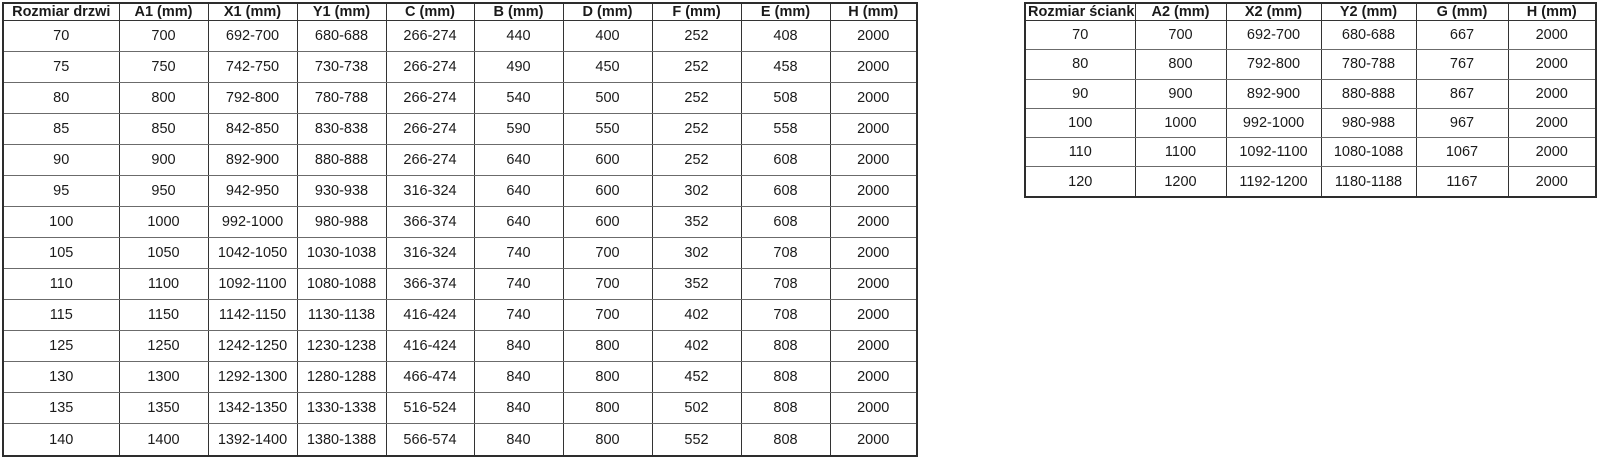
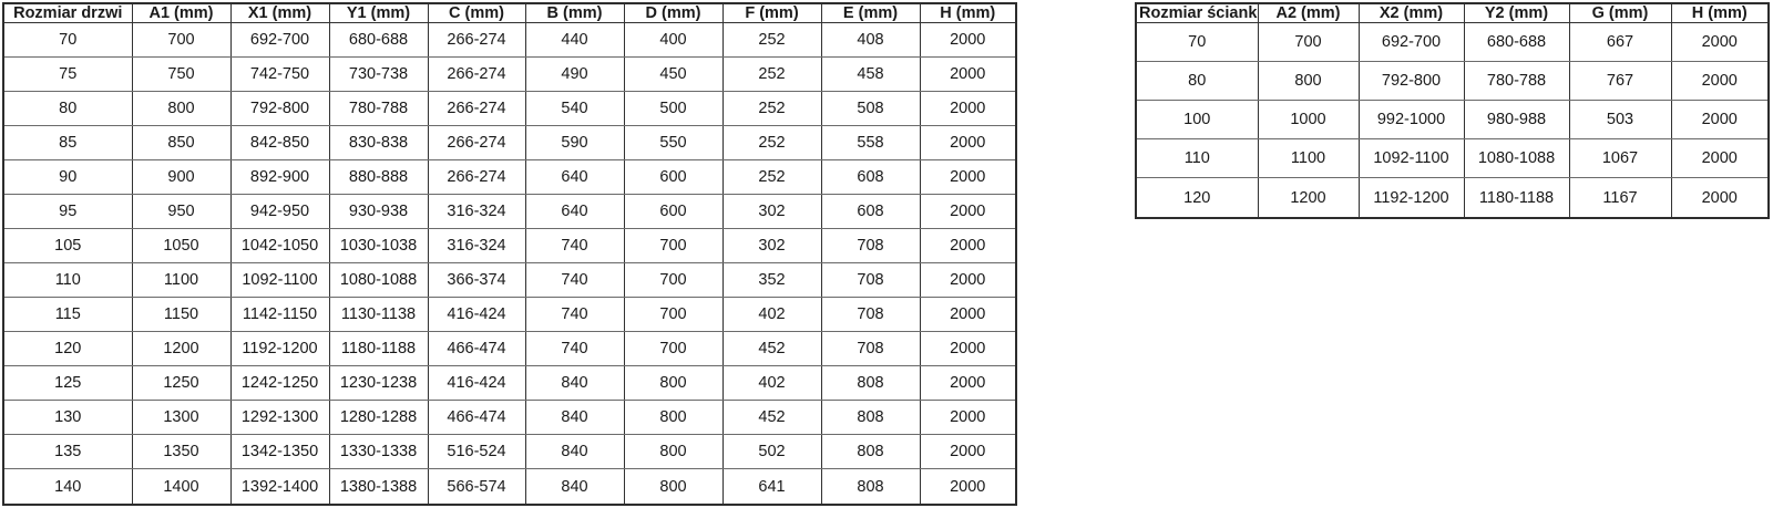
  Rozmiar drzwi	A1 (mm)	X1 (mm)	Y1 (mm)	C (mm)	B (mm)	D (mm)	F (mm)	E (mm)	H (mm)
  70	700	692-700	680-688	266-274	440	400	252	408	2000
  75	750	742-750	730-738	266-274	490	450	252	458	2000
  80	800	792-800	780-788	266-274	540	500	252	508	2000
  85	850	842-850	830-838	266-274	590	550	252	558	2000
  90	900	892-900	880-888	266-274	640	600	252	608	2000
  95	950	942-950	930-938	316-324	640	600	302	608	2000
- 100	1000	992-1000	980-988	366-374	640	600	352	608	2000
  105	1050	1042-1050	1030-1038	316-324	740	700	302	708	2000
  110	1100	1092-1100	1080-1088	366-374	740	700	352	708	2000
  115	1150	1142-1150	1130-1138	416-424	740	700	402	708	2000
+ 120	1200	1192-1200	1180-1188	466-474	740	700	452	708	2000
  125	1250	1242-1250	1230-1238	416-424	840	800	402	808	2000
  130	1300	1292-1300	1280-1288	466-474	840	800	452	808	2000
  135	1350	1342-1350	1330-1338	516-524	840	800	502	808	2000
- 140	1400	1392-1400	1380-1388	566-574	840	800	552	808	2000
+ 140	1400	1392-1400	1380-1388	566-574	840	800	641	808	2000
  Rozmiar ściank	A2 (mm)	X2 (mm)	Y2 (mm)	G (mm)	H (mm)
  70	700	692-700	680-688	667	2000
  80	800	792-800	780-788	767	2000
- 90	900	892-900	880-888	867	2000
- 100	1000	992-1000	980-988	967	2000
+ 100	1000	992-1000	980-988	503	2000
  110	1100	1092-1100	1080-1088	1067	2000
  120	1200	1192-1200	1180-1188	1167	2000
